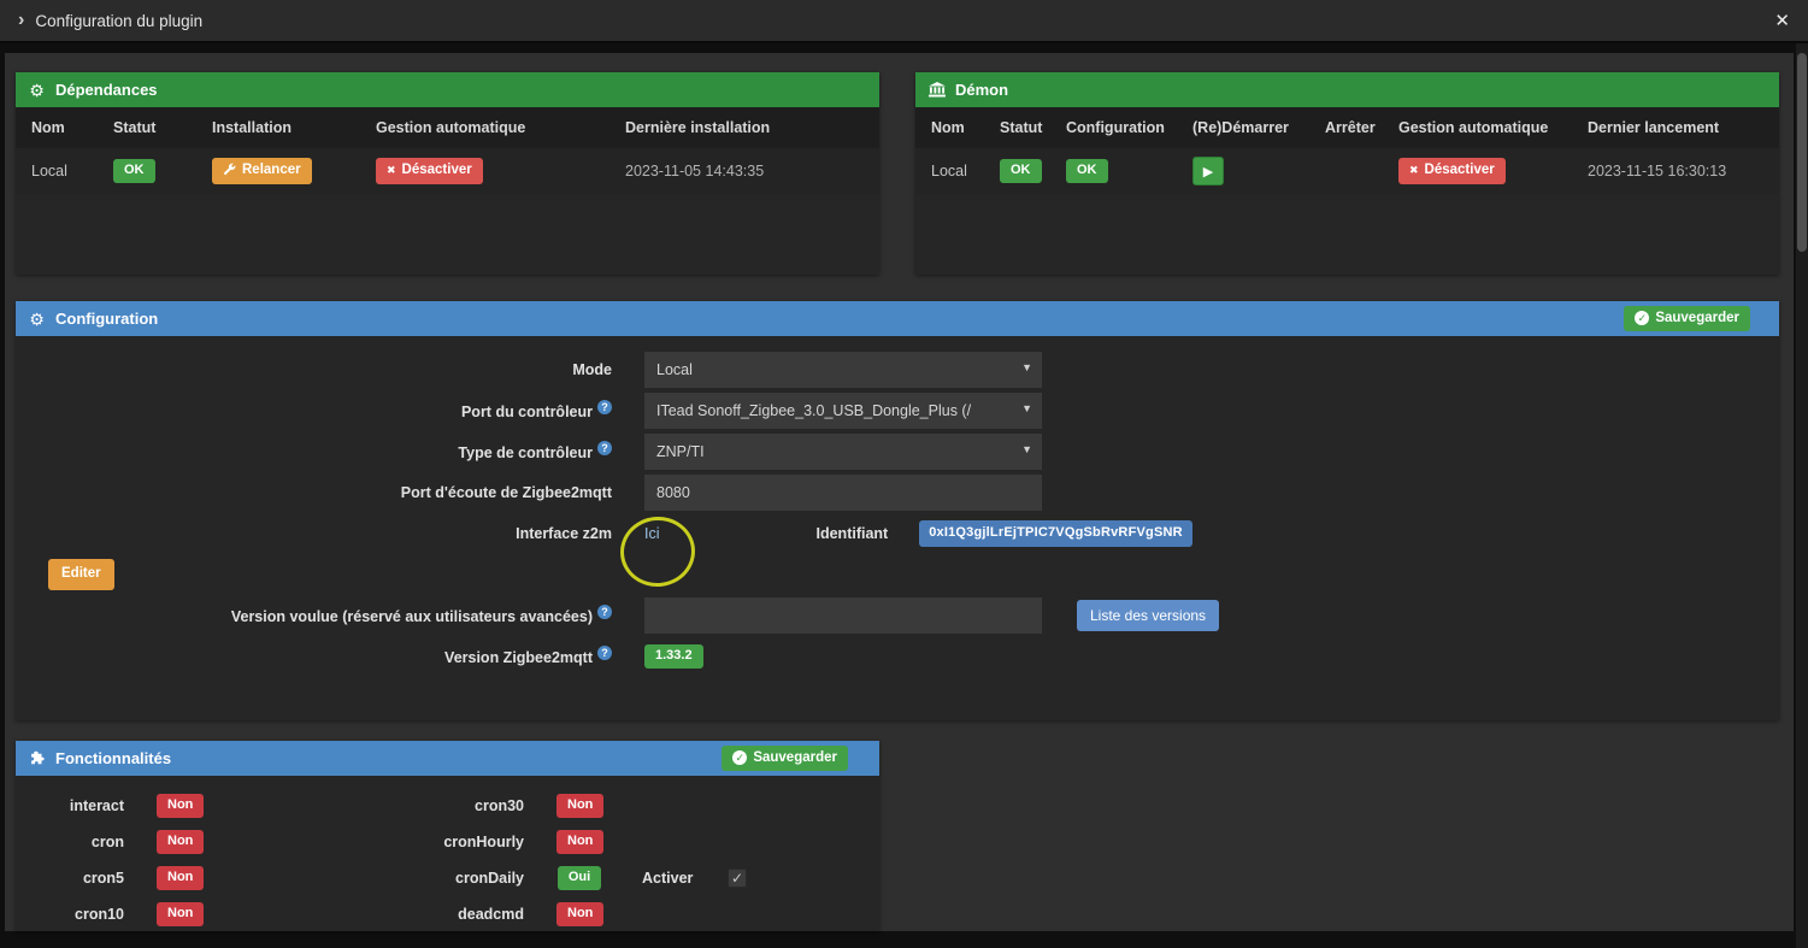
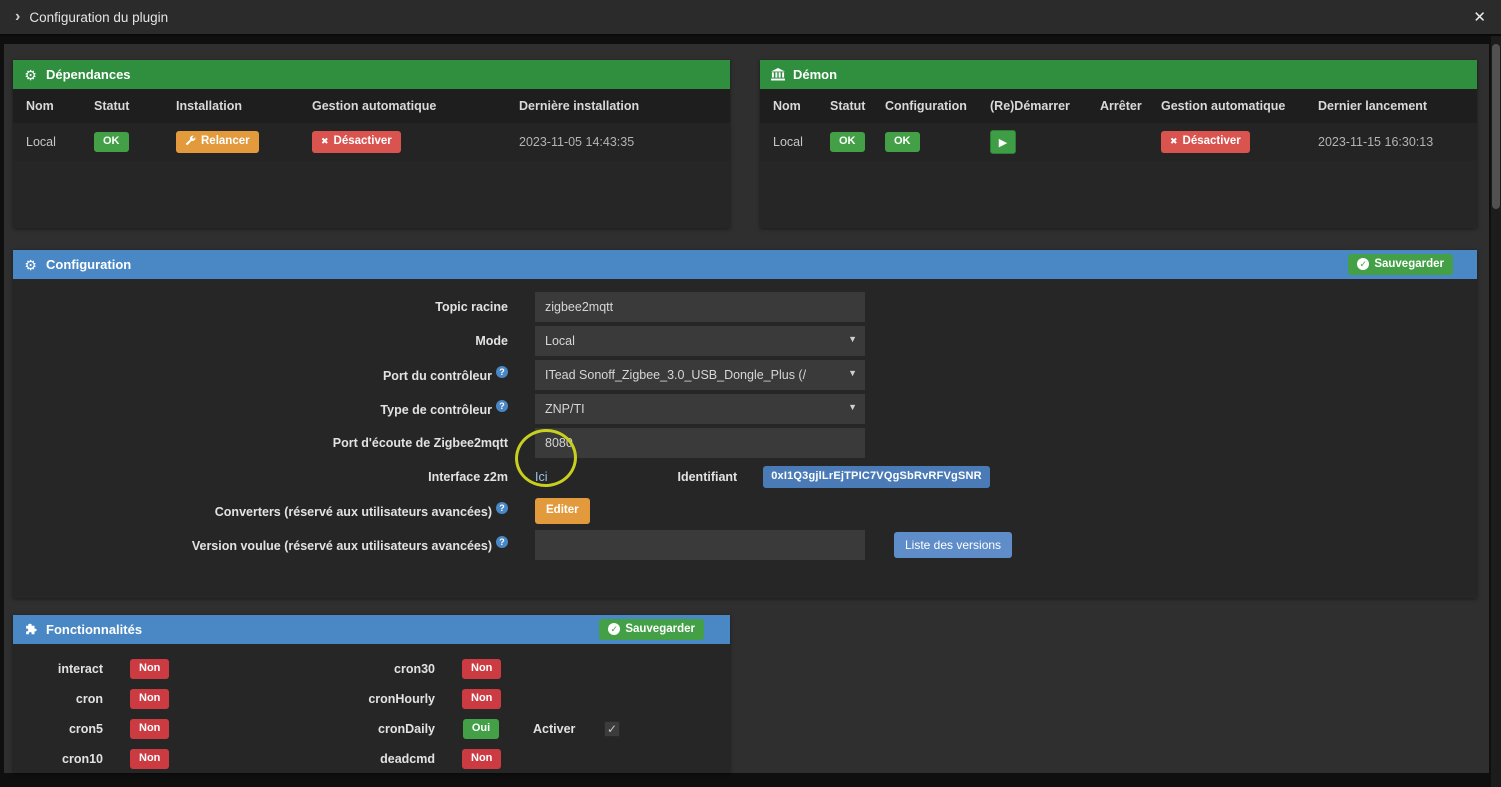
  ›
  Configuration du plugin
  ✕
  ⚙
  Dépendances
  Nom
  Statut
  Installation
  Gestion automatique
  Dernière installation
  Local
  OK
  Relancer
  ✖
  Désactiver
  2023-11-05 14:43:35
  Démon
  Nom
  Statut
  Configuration
  (Re)Démarrer
  Arrêter
  Gestion automatique
  Dernier lancement
  Local
  OK
  OK
  ▶
  ✖
  Désactiver
  2023-11-15 16:30:13
  ⚙
  Configuration
  ✓
  Sauvegarder
+ Topic racine
+ zigbee2mqtt
  Mode
  Local
  ▼
  Port du contrôleur ?
  ITead Sonoff_Zigbee_3.0_USB_Dongle_Plus (/
  ▼
  Type de contrôleur ?
  ZNP/TI
  ▼
  Port d'écoute de Zigbee2mqtt
  8080
  Interface z2m
  Ici
  Identifiant
  0xI1Q3gjlLrEjTPIC7VQgSbRvRFVgSNR
+ Converters (réservé aux utilisateurs avancées) ?
  Editer
  Version voulue (réservé aux utilisateurs avancées) ?
  Liste des versions
- Version Zigbee2mqtt ?
- 1.33.2
  Fonctionnalités
  ✓
  Sauvegarder
  interact
  Non
  cron30
  Non
  cron
  Non
  cronHourly
  Non
  cron5
  Non
  cronDaily
  Oui
  Activer
  ✓
  cron10
  Non
  deadcmd
  Non
